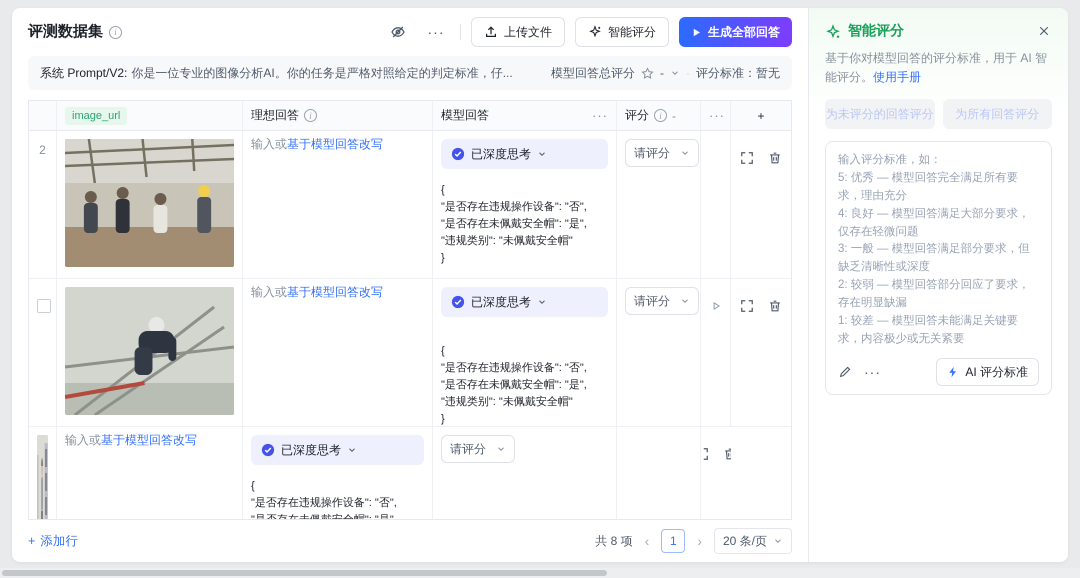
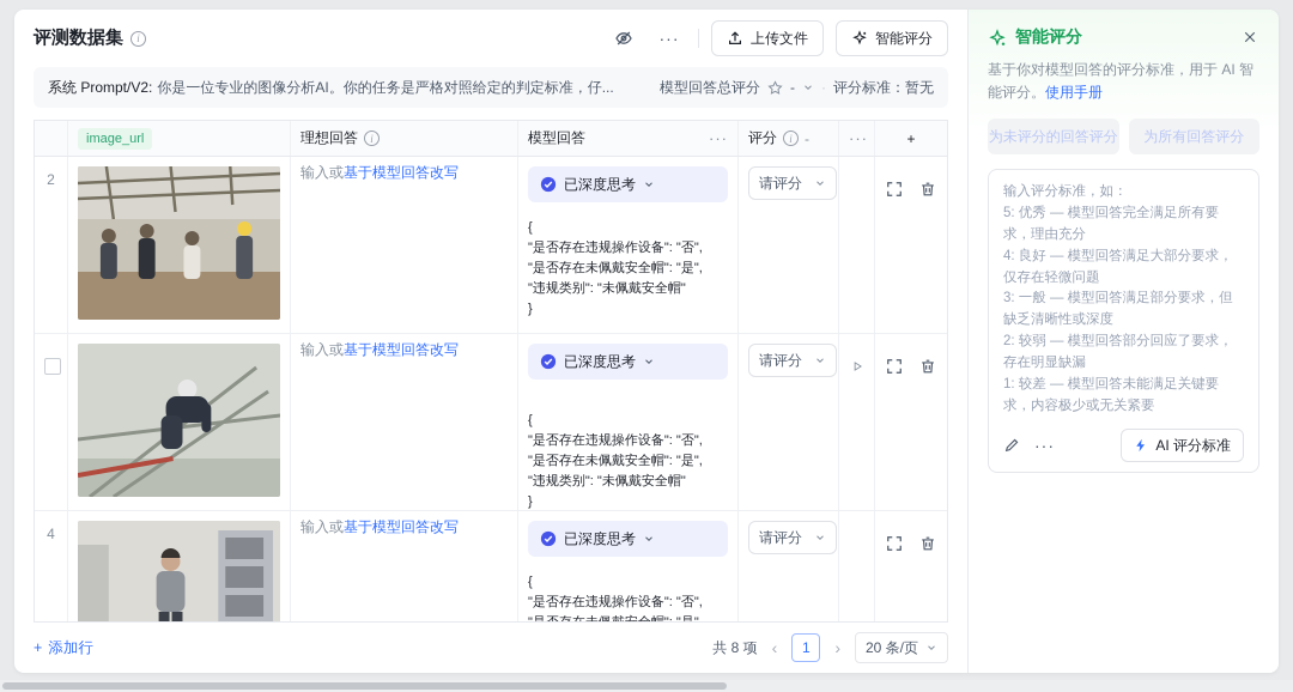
  评测数据集
  i
  ···
  上传文件
  智能评分
- 生成全部回答
  系统 Prompt/V2:
  你是一位专业的图像分析AI。你的任务是严格对照给定的判定标准，仔...
  模型回答总评分
  -
  评分标准：暂无
  image_url
  理想回答
  i
  模型回答
  ···
  评分
  i
  -
  ···
  +
  2
  输入或基于模型回答改写
  已深度思考
  {
  "是否存在违规操作设备": "否",
  "是否存在未佩戴安全帽": "是",
  "违规类别": "未佩戴安全帽"
  }
  请评分
  输入或基于模型回答改写
  已深度思考
  {
  "是否存在违规操作设备": "否",
  "是否存在未佩戴安全帽": "是",
  "违规类别": "未佩戴安全帽"
  }
  请评分
+ 4
  输入或基于模型回答改写
  已深度思考
  {
  "是否存在违规操作设备": "否",
  请评分
  +
  添加行
  共 8 项
  ‹
  1
  ›
  20 条/页
  智能评分
  基于你对模型回答的评分标准，用于 AI 智能评分。使用手册
  为未评分的回答评分
  为所有回答评分
  输入评分标准，如：
  5: 优秀 — 模型回答完全满足所有要求，理由充分
  4: 良好 — 模型回答满足大部分要求，仅存在轻微问题
  3: 一般 — 模型回答满足部分要求，但缺乏清晰性或深度
  2: 较弱 — 模型回答部分回应了要求，存在明显缺漏
  1: 较差 — 模型回答未能满足关键要求，内容极少或无关紧要
  ···
  AI 评分标准
